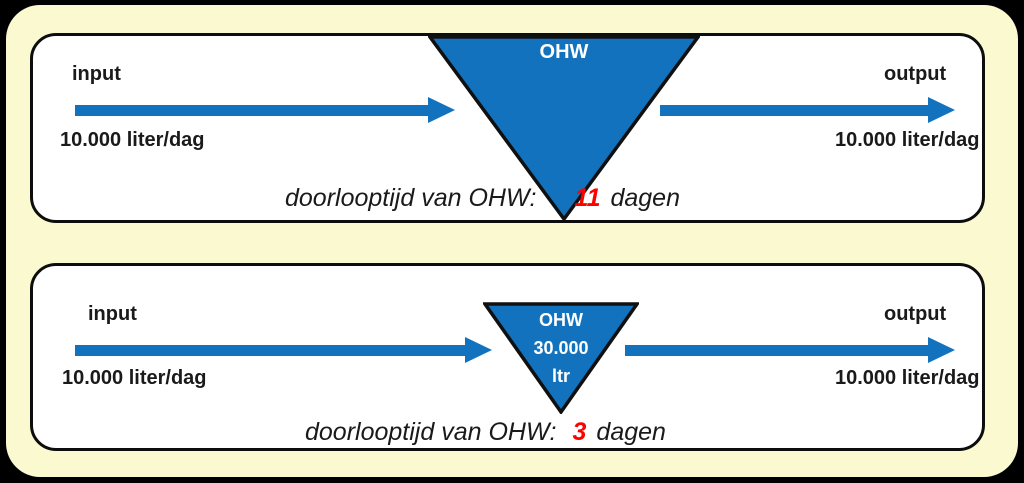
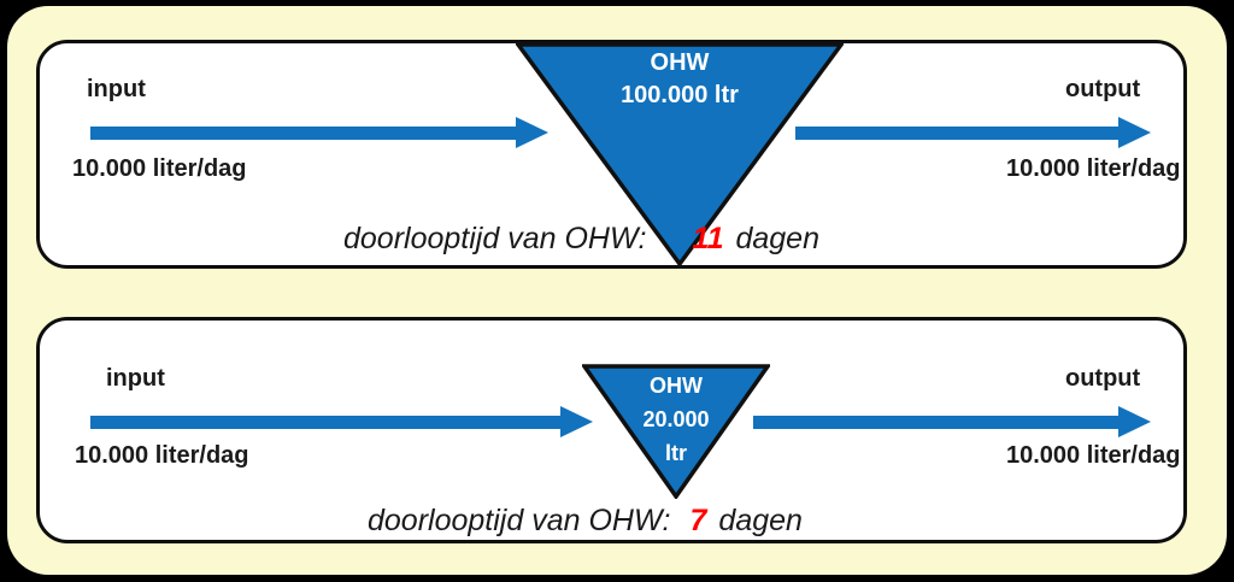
  input
  10.000 liter/dag
  OHW
+ 100.000 ltr
  output
  10.000 liter/dag
  doorlooptijd van OHW:
  11
  dagen
  input
  10.000 liter/dag
  OHW
- 30.000
+ 20.000
  ltr
  output
  10.000 liter/dag
  doorlooptijd van OHW:
- 3
+ 7
  dagen
